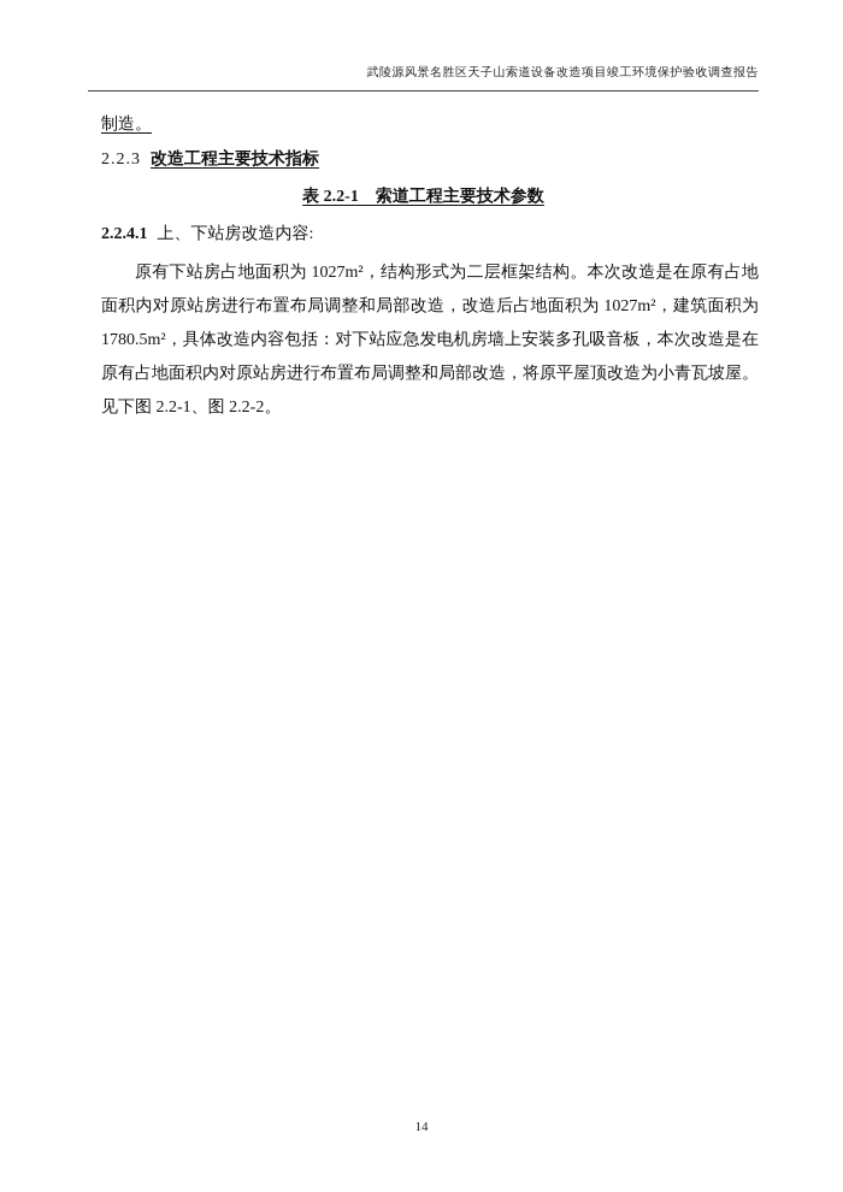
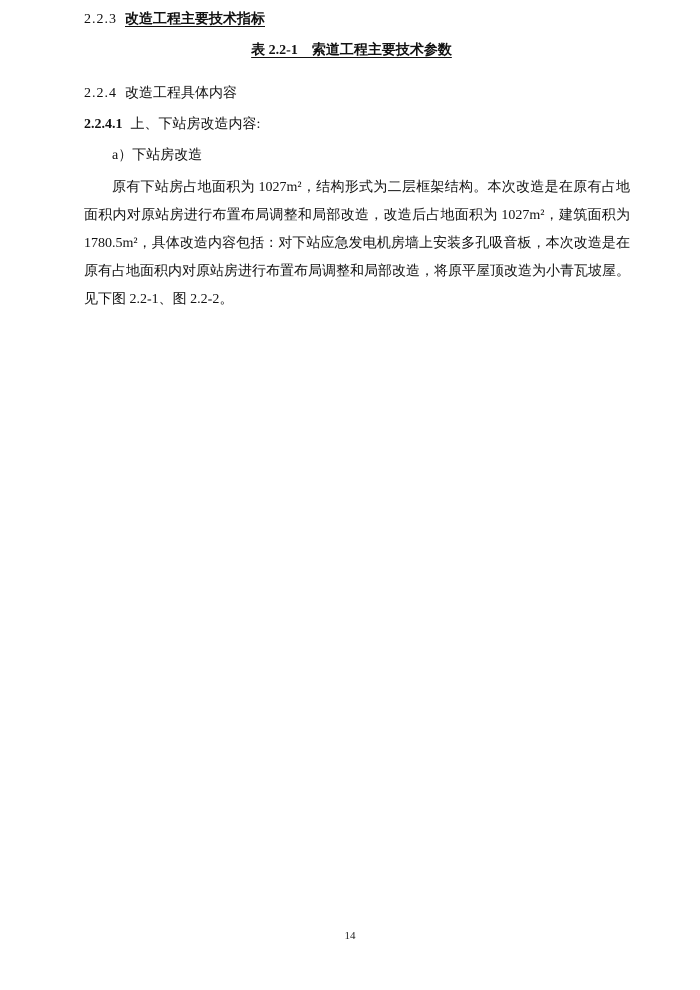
- 武陵源风景名胜区天子山索道设备改造项目竣工环境保护验收调查报告
- 制造。
  2.2.3 改造工程主要技术指标
  表 2.2-1 索道工程主要技术参数
+ 2.2.4 改造工程具体内容
  2.2.4.1 上、下站房改造内容:
+ a）下站房改造
  原有下站房占地面积为 1027m²，结构形式为二层框架结构。本次改造是在原有占地面积内对原站房进行布置布局调整和局部改造，改造后占地面积为 1027m²，建筑面积为 1780.5m²，具体改造内容包括：对下站应急发电机房墙上安装多孔吸音板，本次改造是在原有占地面积内对原站房进行布置布局调整和局部改造，将原平屋顶改造为小青瓦坡屋。见下图 2.2-1、图 2.2-2。
  14
